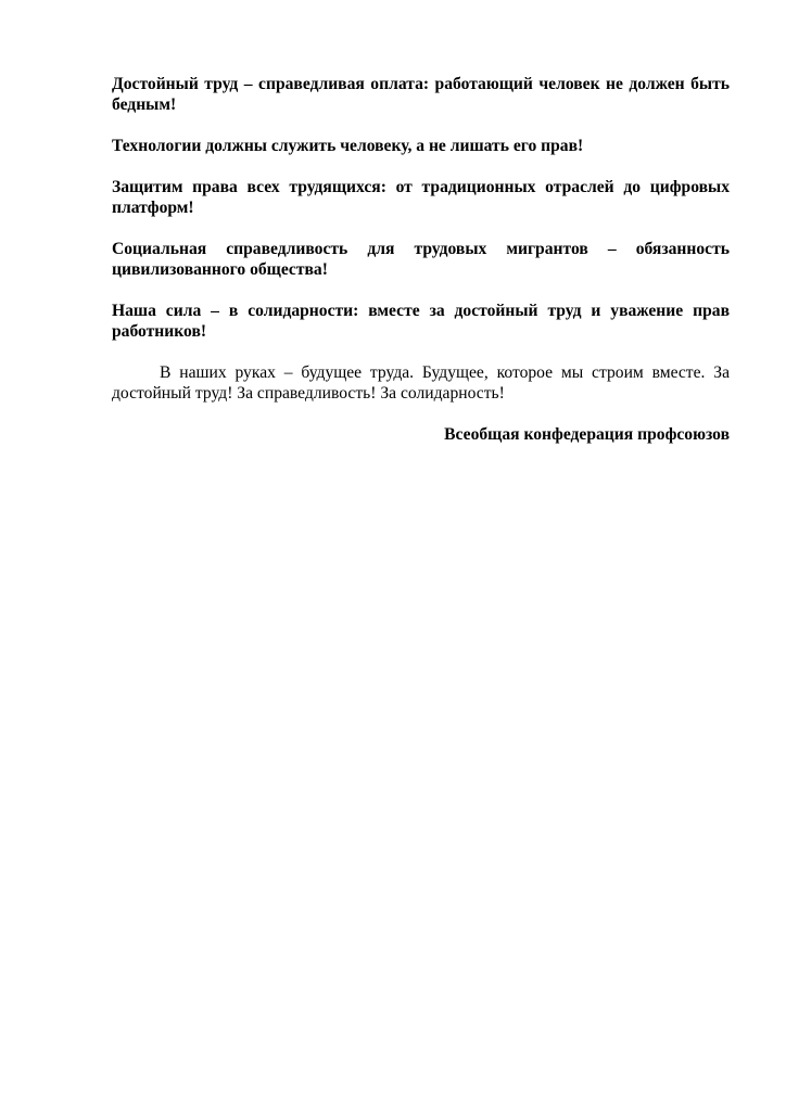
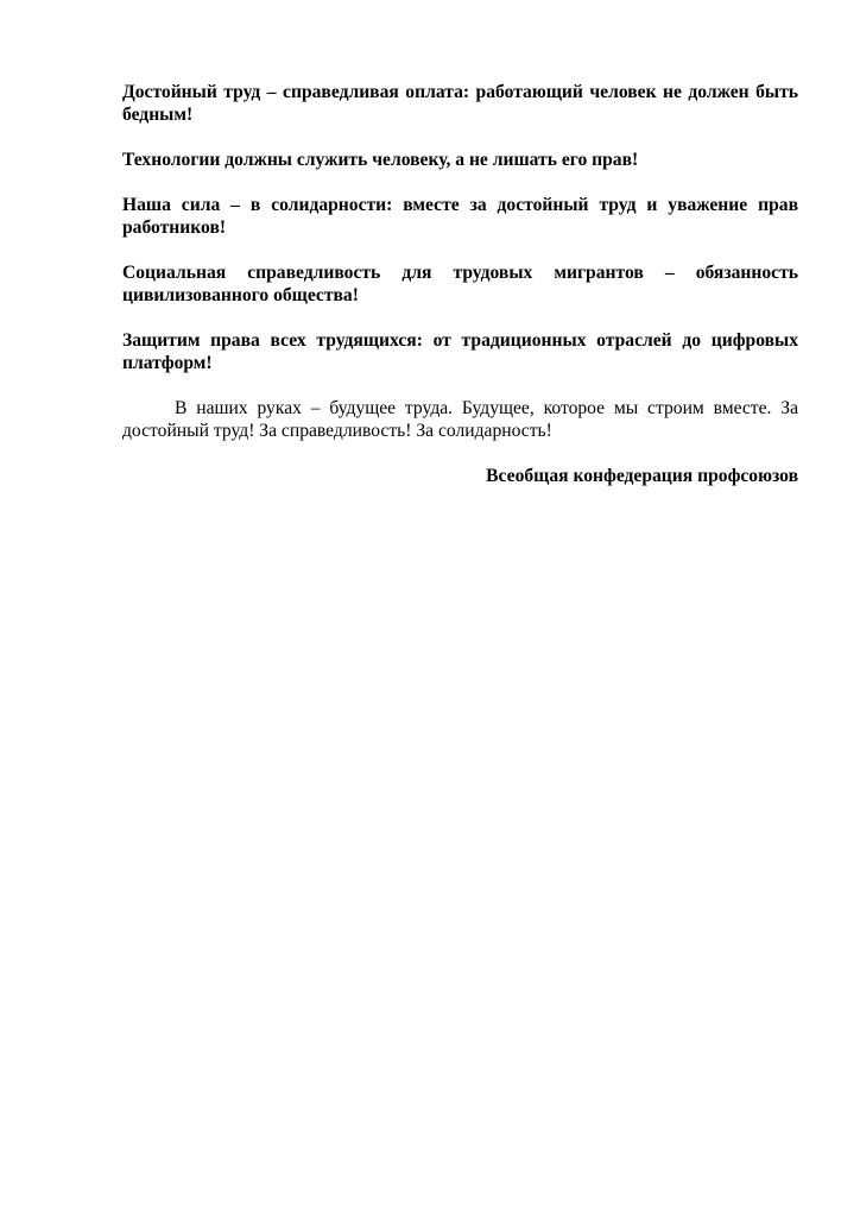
  Достойный труд – справедливая оплата: работающий человек не должен быть бедным!
  Технологии должны служить человеку, а не лишать его прав!
- Защитим права всех трудящихся: от традиционных отраслей до цифровых платформ!
+ Наша сила – в солидарности: вместе за достойный труд и уважение прав работников!
  Социальная справедливость для трудовых мигрантов – обязанность цивилизованного общества!
- Наша сила – в солидарности: вместе за достойный труд и уважение прав работников!
+ Защитим права всех трудящихся: от традиционных отраслей до цифровых платформ!
  В наших руках – будущее труда. Будущее, которое мы строим вместе. За достойный труд! За справедливость! За солидарность!
  Всеобщая конфедерация профсоюзов
